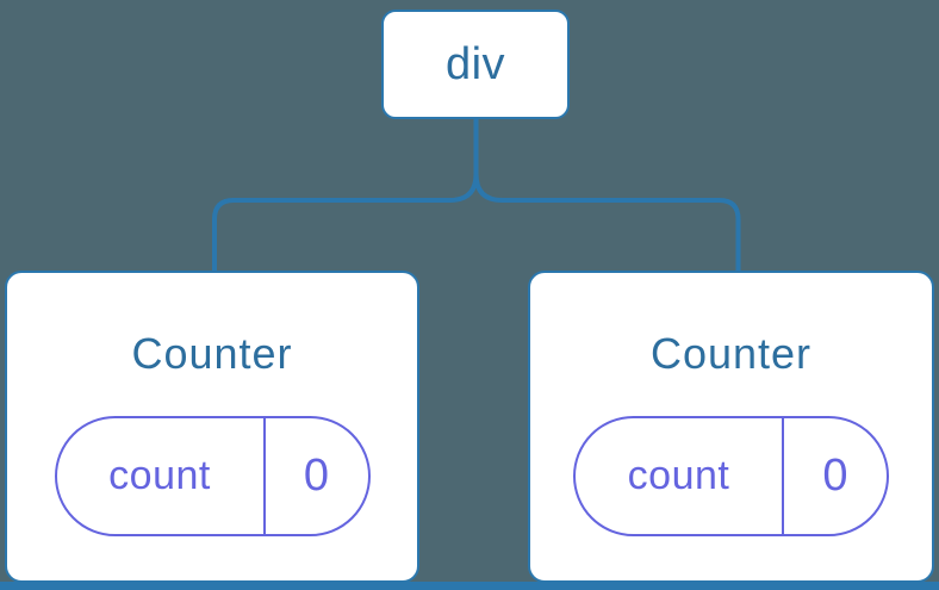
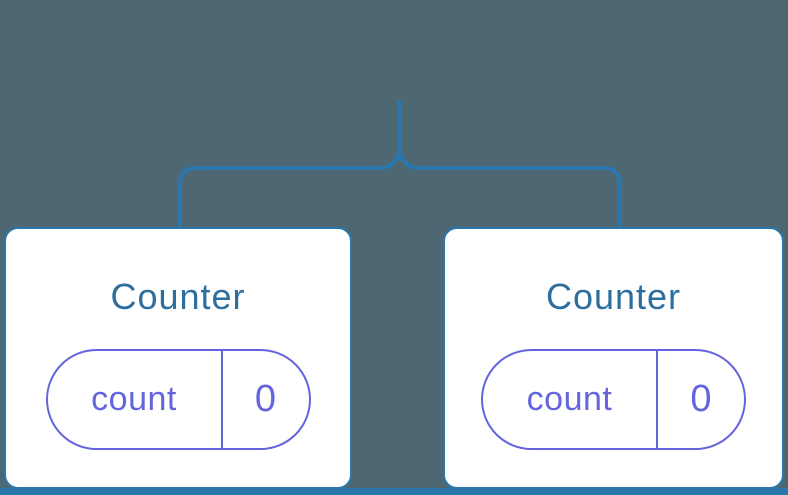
- div
  Counter
  count
  0
  Counter
  count
  0
